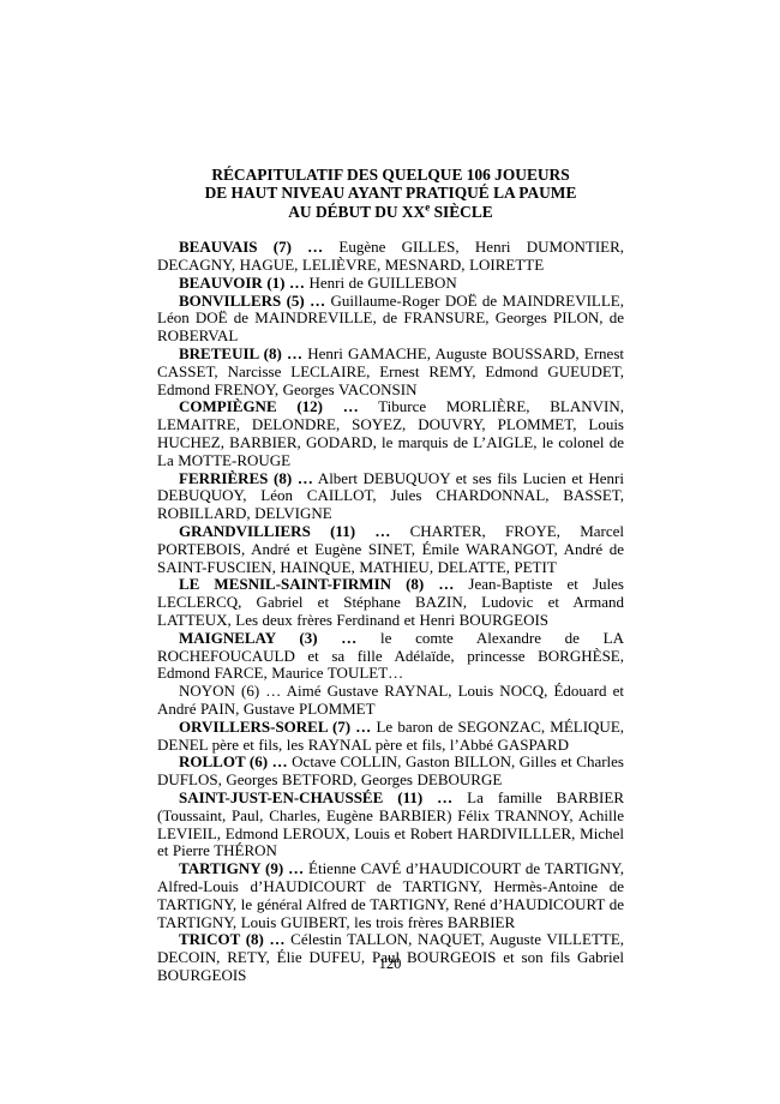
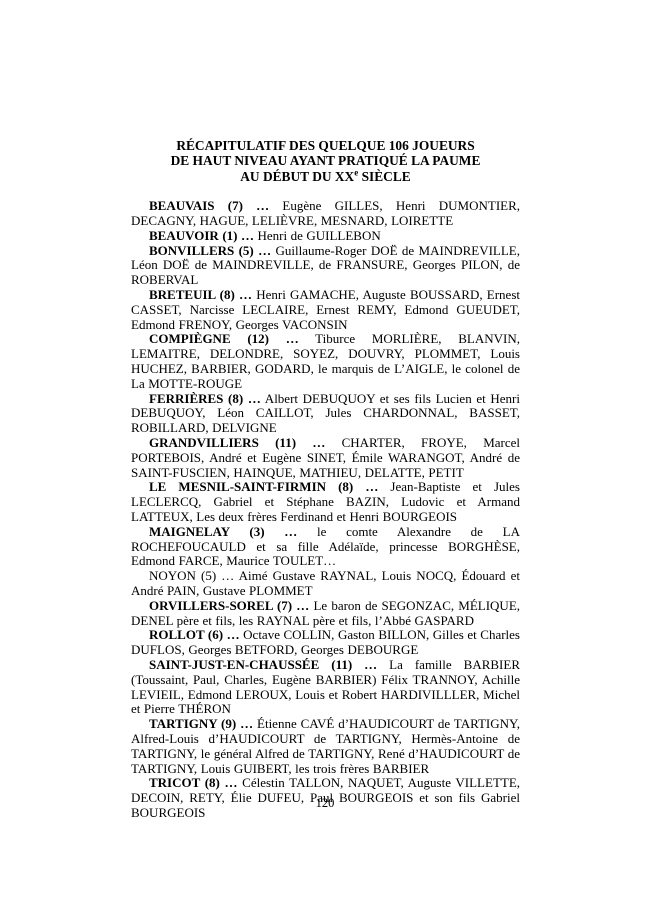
  RÉCAPITULATIF DES QUELQUE 106 JOUEURS
  DE HAUT NIVEAU AYANT PRATIQUÉ LA PAUME
  AU DÉBUT DU XXe SIÈCLE
  BEAUVAIS (7) … Eugène GILLES, Henri DUMONTIER, DECAGNY, HAGUE, LELIÈVRE, MESNARD, LOIRETTE
  BEAUVOIR (1) … Henri de GUILLEBON
  BONVILLERS (5) … Guillaume-Roger DOË de MAINDREVILLE, Léon DOË de MAINDREVILLE, de FRANSURE, Georges PILON, de ROBERVAL
  BRETEUIL (8) … Henri GAMACHE, Auguste BOUSSARD, Ernest CASSET, Narcisse LECLAIRE, Ernest REMY, Edmond GUEUDET, Edmond FRENOY, Georges VACONSIN
  COMPIÈGNE (12) … Tiburce MORLIÈRE, BLANVIN, LEMAITRE, DELONDRE, SOYEZ, DOUVRY, PLOMMET, Louis HUCHEZ, BARBIER, GODARD, le marquis de L’AIGLE, le colonel de La MOTTE-ROUGE
  FERRIÈRES (8) … Albert DEBUQUOY et ses fils Lucien et Henri DEBUQUOY, Léon CAILLOT, Jules CHARDONNAL, BASSET, ROBILLARD, DELVIGNE
  GRANDVILLIERS (11) … CHARTER, FROYE, Marcel PORTEBOIS, André et Eugène SINET, Émile WARANGOT, André de SAINT-FUSCIEN, HAINQUE, MATHIEU, DELATTE, PETIT
  LE MESNIL-SAINT-FIRMIN (8) … Jean-Baptiste et Jules LECLERCQ, Gabriel et Stéphane BAZIN, Ludovic et Armand LATTEUX, Les deux frères Ferdinand et Henri BOURGEOIS
  MAIGNELAY (3) … le comte Alexandre de LA ROCHEFOUCAULD et sa fille Adélaïde, princesse BORGHÈSE, Edmond FARCE, Maurice TOULET…
- NOYON (6) … Aimé Gustave RAYNAL, Louis NOCQ, Édouard et André PAIN, Gustave PLOMMET
+ NOYON (5) … Aimé Gustave RAYNAL, Louis NOCQ, Édouard et André PAIN, Gustave PLOMMET
  ORVILLERS-SOREL (7) … Le baron de SEGONZAC, MÉLIQUE, DENEL père et fils, les RAYNAL père et fils, l’Abbé GASPARD
  ROLLOT (6) … Octave COLLIN, Gaston BILLON, Gilles et Charles DUFLOS, Georges BETFORD, Georges DEBOURGE
  SAINT-JUST-EN-CHAUSSÉE (11) … La famille BARBIER (Toussaint, Paul, Charles, Eugène BARBIER) Félix TRANNOY, Achille LEVIEIL, Edmond LEROUX, Louis et Robert HARDIVILLLER, Michel et Pierre THÉRON
  TARTIGNY (9) … Étienne CAVÉ d’HAUDICOURT de TARTIGNY, Alfred-Louis d’HAUDICOURT de TARTIGNY, Hermès-Antoine de TARTIGNY, le général Alfred de TARTIGNY, René d’HAUDICOURT de TARTIGNY, Louis GUIBERT, les trois frères BARBIER
  TRICOT (8) … Célestin TALLON, NAQUET, Auguste VILLETTE, DECOIN, RETY, Élie DUFEU, Paul BOURGEOIS et son fils Gabriel BOURGEOIS
  120
